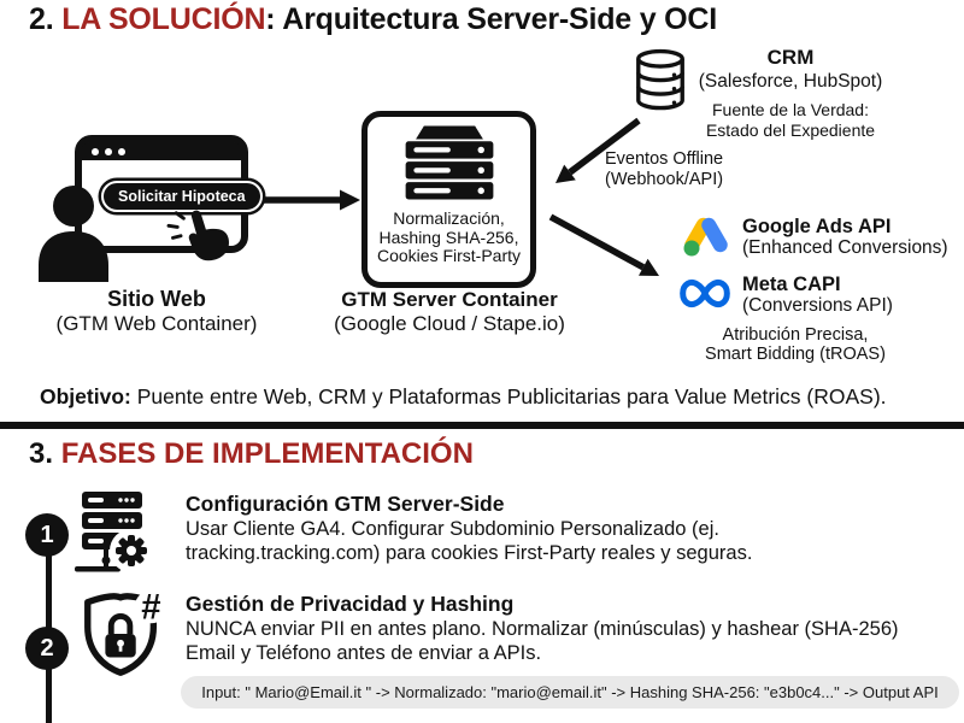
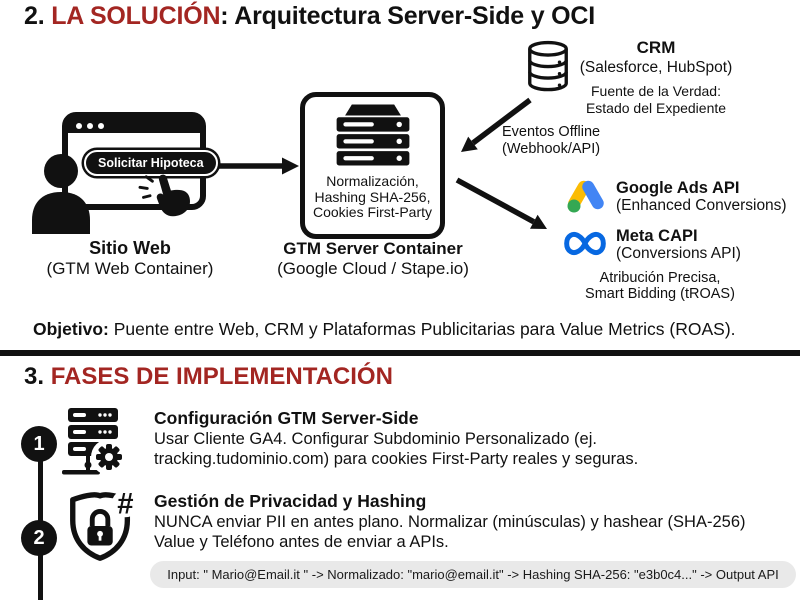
  2. LA SOLUCIÓN: Arquitectura Server-Side y OCI
  Solicitar Hipoteca
  Sitio Web
  (GTM Web Container)
  Normalización,
  Hashing SHA-256,
  Cookies First-Party
  GTM Server Container
  (Google Cloud / Stape.io)
  CRM
  (Salesforce, HubSpot)
  Fuente de la Verdad:
  Estado del Expediente
  Eventos Offline
  (Webhook/API)
  Google Ads API
  (Enhanced Conversions)
  Meta CAPI
  (Conversions API)
  Atribución Precisa,
  Smart Bidding (tROAS)
  Objetivo: Puente entre Web, CRM y Plataformas Publicitarias para Value Metrics (ROAS).
  3. FASES DE IMPLEMENTACIÓN
  1
  2
  Configuración GTM Server-Side
  Usar Cliente GA4. Configurar Subdominio Personalizado (ej.
- tracking.tracking.com) para cookies First-Party reales y seguras.
+ tracking.tudominio.com) para cookies First-Party reales y seguras.
  #
  Gestión de Privacidad y Hashing
  NUNCA enviar PII en antes plano. Normalizar (minúsculas) y hashear (SHA-256)
- Email y Teléfono antes de enviar a APIs.
+ Value y Teléfono antes de enviar a APIs.
  Input: " Mario@Email.it " -> Normalizado: "mario@email.it" -> Hashing SHA-256: "e3b0c4..." -> Output API
